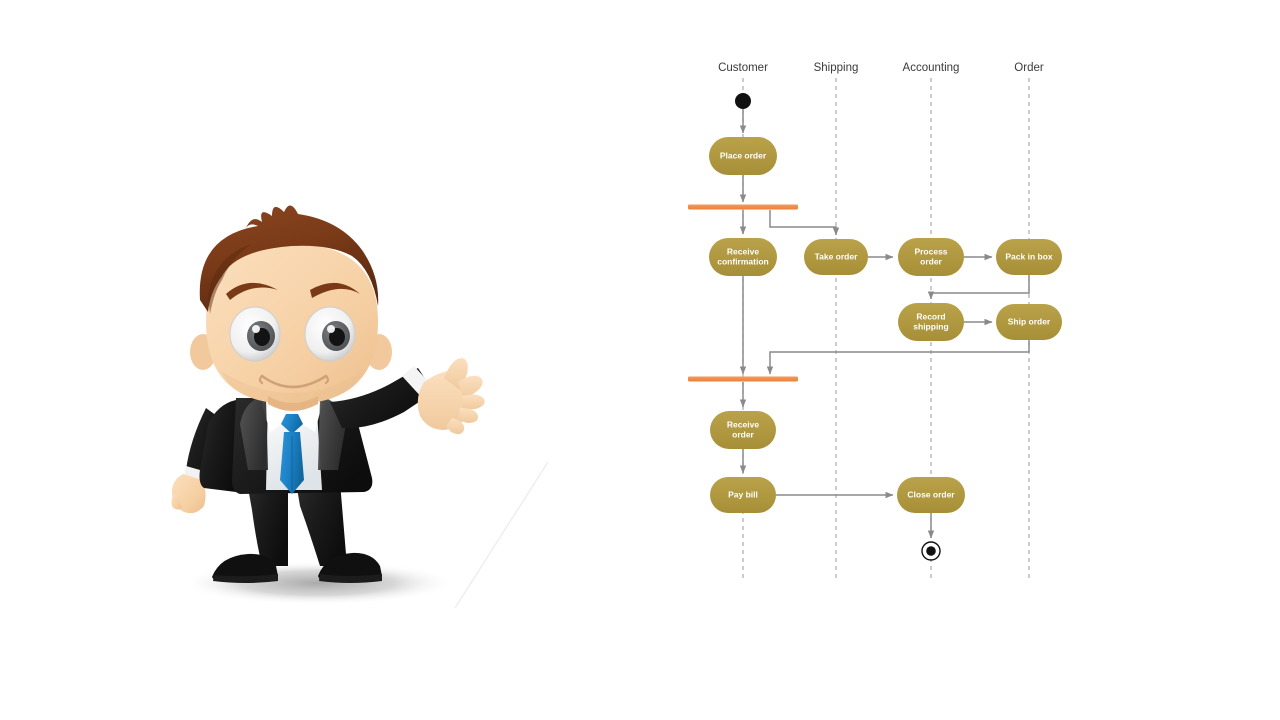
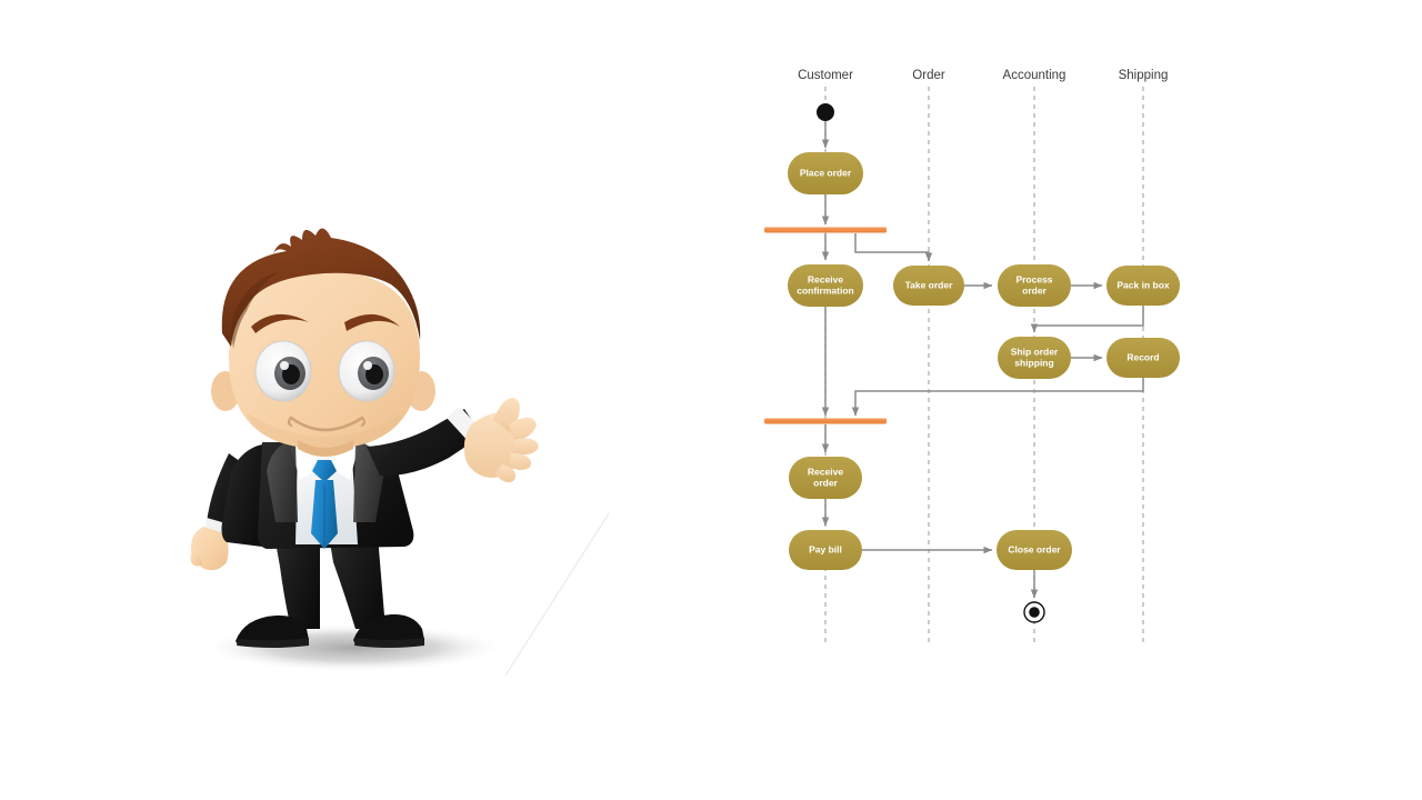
  Customer
- Shipping
+ Order
  Accounting
- Order
+ Shipping
  Place order
  Receive
  confirmation
  Take order
  Process
  order
  Pack in box
- Record
+ Ship order
  shipping
- Ship order
+ Record
  Receive
  order
  Pay bill
  Close order
